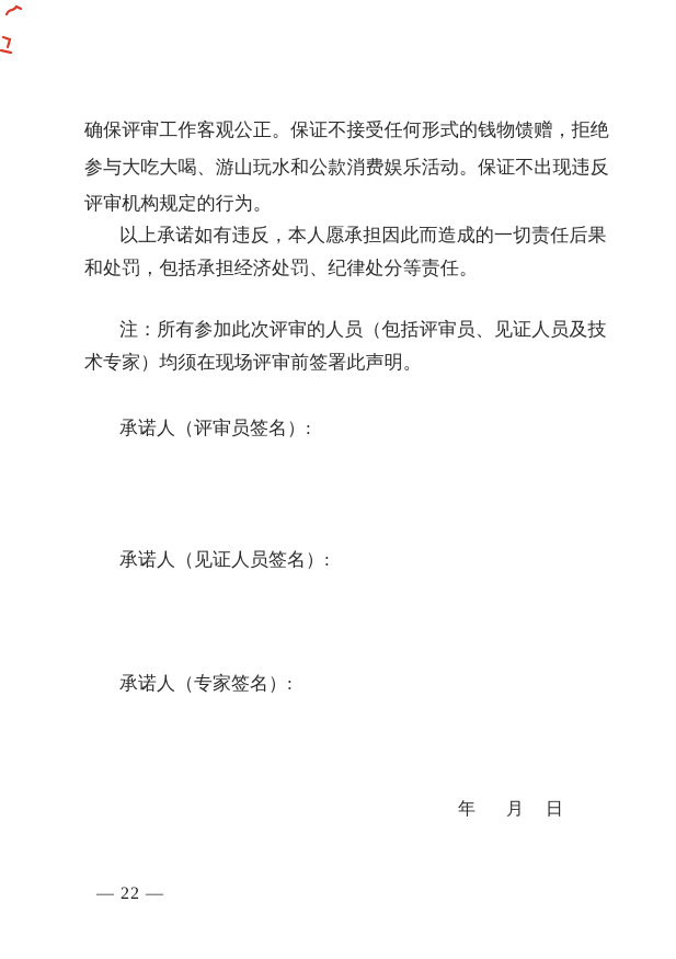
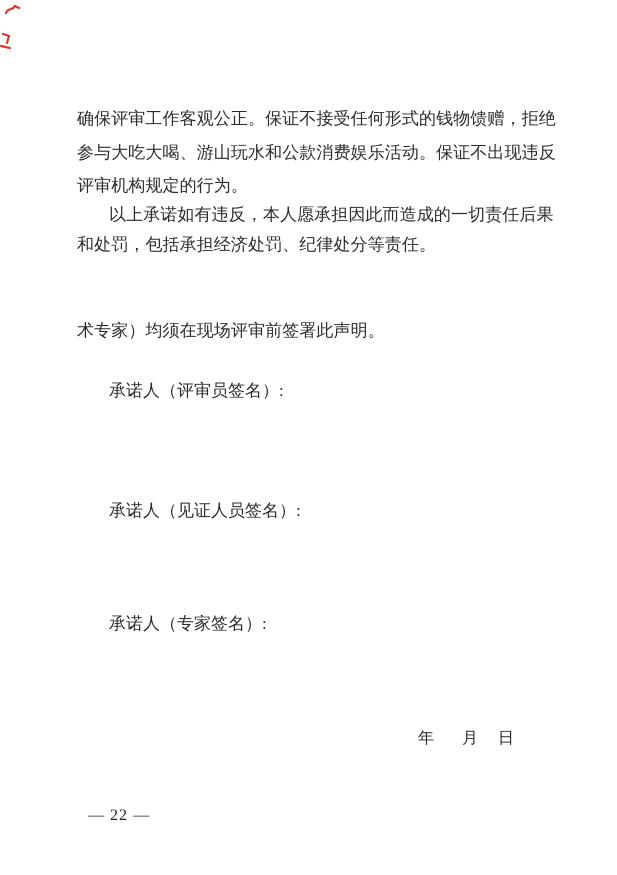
  确保评审工作客观公正。保证不接受任何形式的钱物馈赠，拒绝
  参与大吃大喝、游山玩水和公款消费娱乐活动。保证不出现违反
  评审机构规定的行为。
  以上承诺如有违反，本人愿承担因此而造成的一切责任后果
  和处罚，包括承担经济处罚、纪律处分等责任。
- 注：所有参加此次评审的人员（包括评审员、见证人员及技
  术专家）均须在现场评审前签署此声明。
  承诺人（评审员签名）:
  承诺人（见证人员签名）:
  承诺人（专家签名）:
  年
  月
  日
  — 22 —
